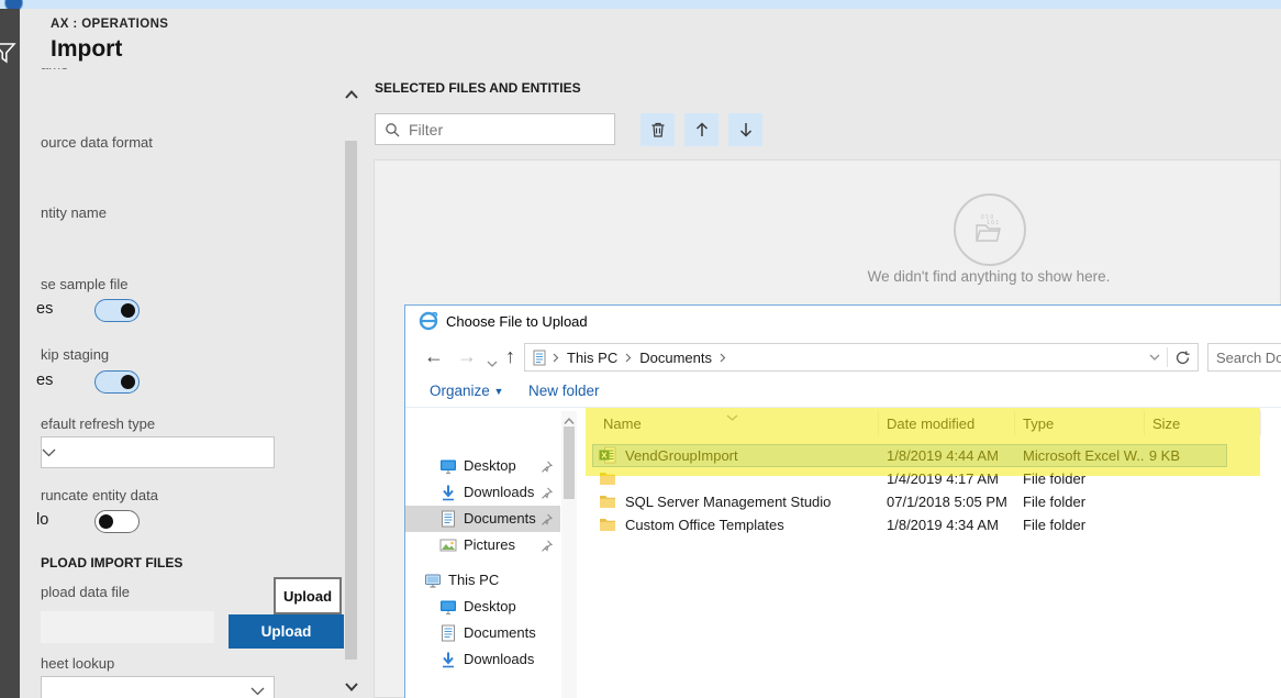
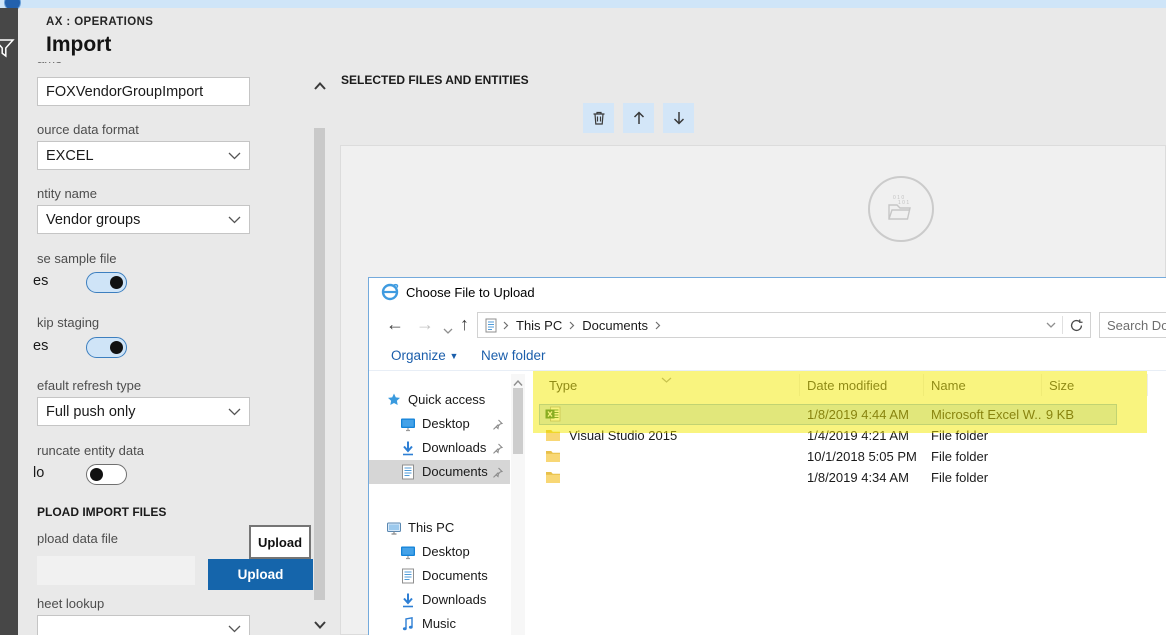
  AX : OPERATIONS
  Import
+ FOXVendorGroupImport
  ource data format
+ EXCEL
  ntity name
+ Vendor groups
  se sample file
  es
  kip staging
  es
  efault refresh type
+ Full push only
  runcate entity data
  lo
  PLOAD IMPORT FILES
  pload data file
  Upload
  Upload
  heet lookup
  SELECTED FILES AND ENTITIES
- Filter
- We didn't find anything to show here.
  Choose File to Upload
  ←
  →
  ↑
  This PC
  Documents
  Search Do
  Organize ▼
  New folder
+ Quick access
  Desktop
  Downloads
  Documents
- Pictures
  This PC
  Desktop
  Documents
  Downloads
+ Music
- Name
+ Type
  Date modified
- Type
+ Name
  Size
- VendGroupImport
  1/8/2019 4:44 AM
  Microsoft Excel W..
  9 KB
+ Visual Studio 2015
- 1/4/2019 4:17 AM
+ 1/4/2019 4:21 AM
  File folder
- SQL Server Management Studio
- 07/1/2018 5:05 PM
+ 10/1/2018 5:05 PM
  File folder
- Custom Office Templates
  1/8/2019 4:34 AM
  File folder
